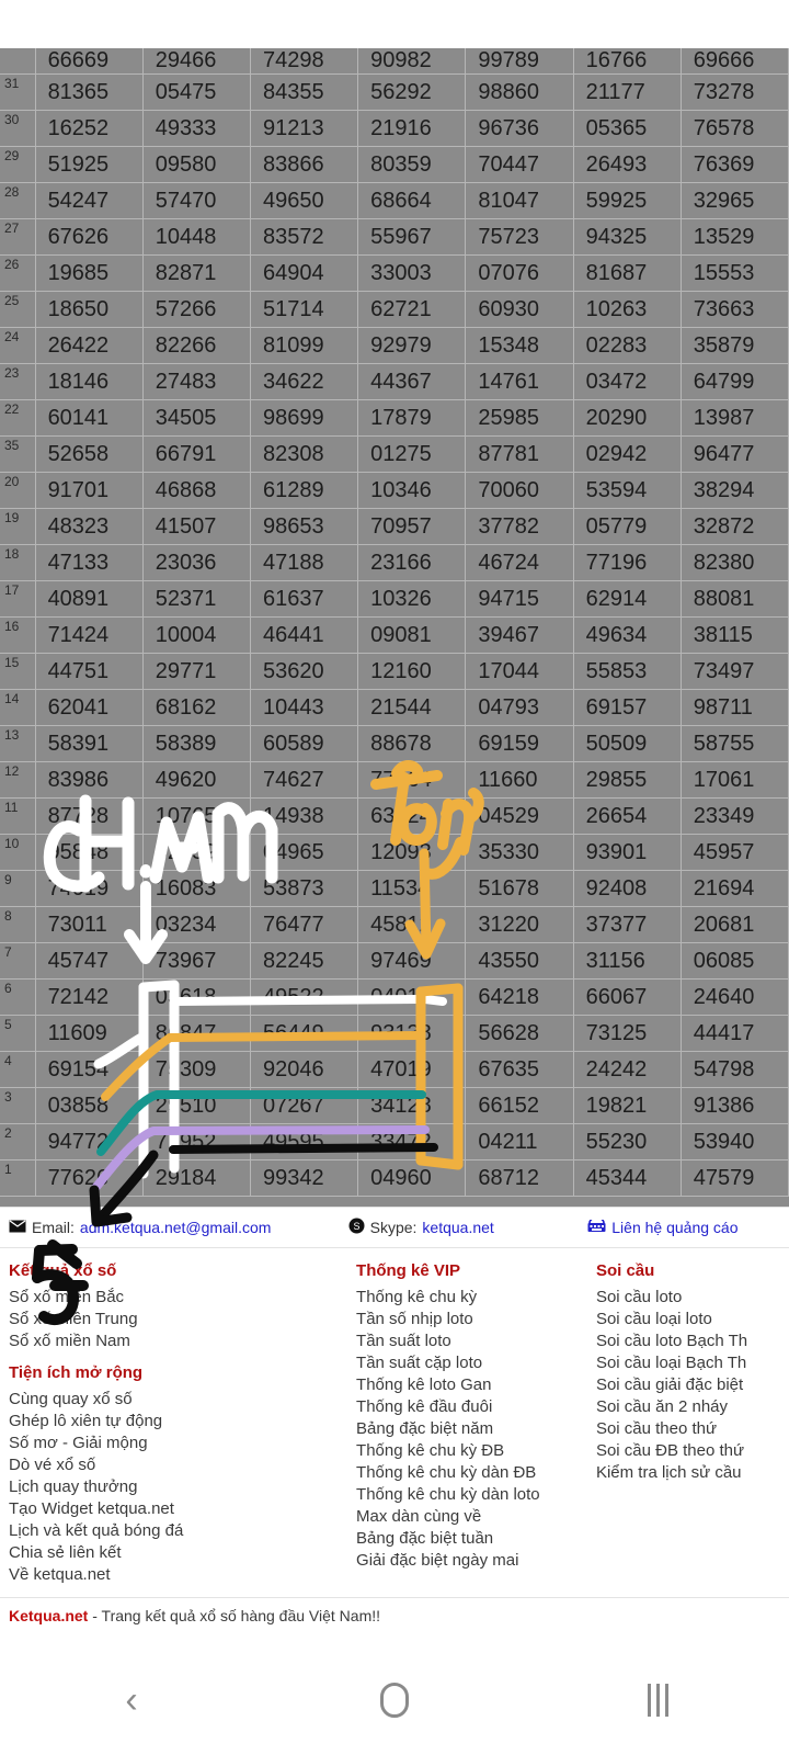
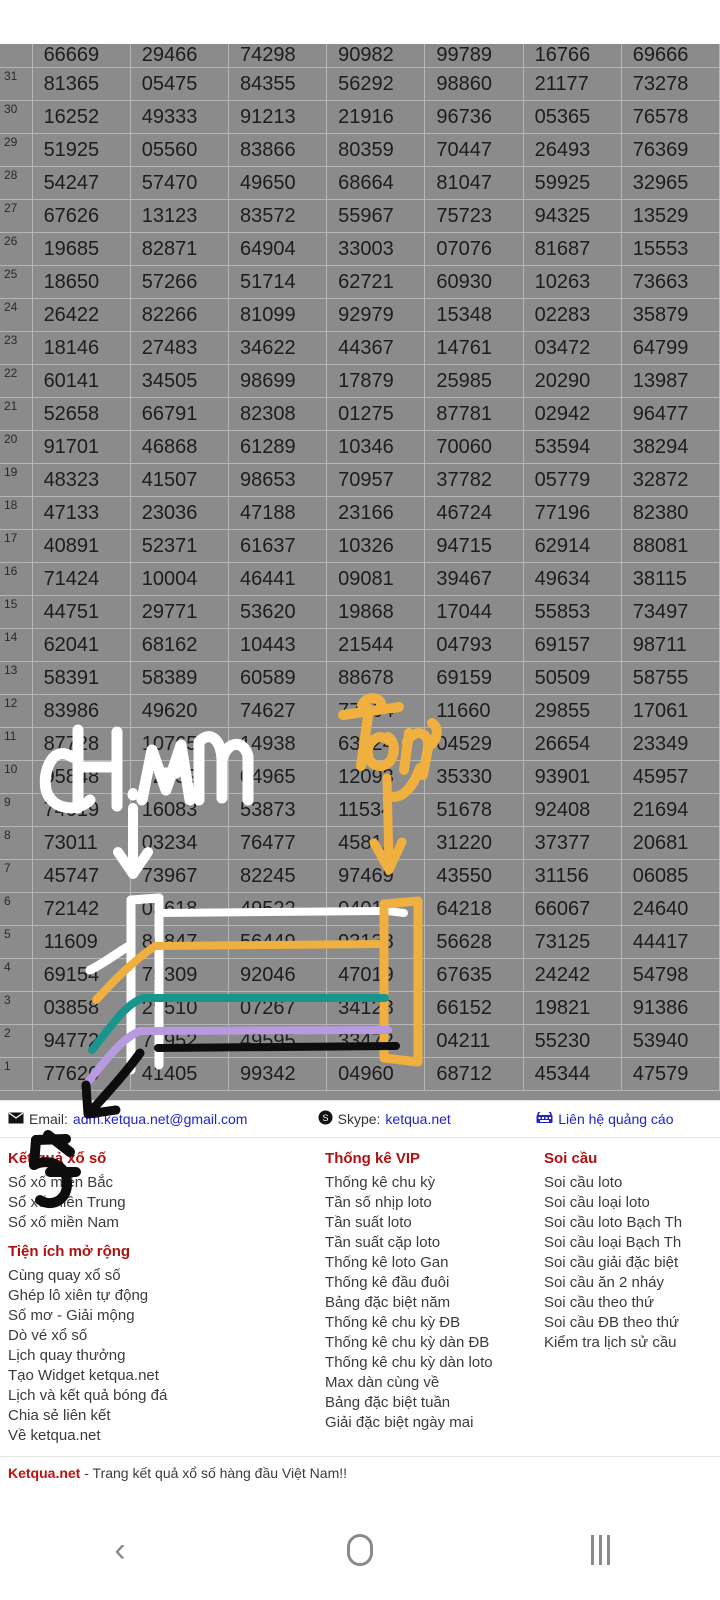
  	66669	29466	74298	90982	99789	16766	69666
  31	81365	05475	84355	56292	98860	21177	73278
  30	16252	49333	91213	21916	96736	05365	76578
- 29	51925	09580	83866	80359	70447	26493	76369
+ 29	51925	05560	83866	80359	70447	26493	76369
  28	54247	57470	49650	68664	81047	59925	32965
- 27	67626	10448	83572	55967	75723	94325	13529
+ 27	67626	13123	83572	55967	75723	94325	13529
  26	19685	82871	64904	33003	07076	81687	15553
  25	18650	57266	51714	62721	60930	10263	73663
  24	26422	82266	81099	92979	15348	02283	35879
  23	18146	27483	34622	44367	14761	03472	64799
  22	60141	34505	98699	17879	25985	20290	13987
- 35	52658	66791	82308	01275	87781	02942	96477
+ 21	52658	66791	82308	01275	87781	02942	96477
  20	91701	46868	61289	10346	70060	53594	38294
  19	48323	41507	98653	70957	37782	05779	32872
  18	47133	23036	47188	23166	46724	77196	82380
  17	40891	52371	61637	10326	94715	62914	88081
  16	71424	10004	46441	09081	39467	49634	38115
- 15	44751	29771	53620	12160	17044	55853	73497
+ 15	44751	29771	53620	19868	17044	55853	73497
  14	62041	68162	10443	21544	04793	69157	98711
  13	58391	58389	60589	88678	69159	50509	58755
  12	83986	49620	74627		11660	29855	17061
  11	8778	1075	4938	632	04529	26654	23349
  10	588	9	4965	1209	35330	93901	45957
  9	79	16083	53873	1153	51678	92408	21694
  8	73011	03234	76477	458	31220	37377	20681
  7	45747	73967	82245	97469	43550	31156	06085
  4	69154	7309	92046	4701	67635	24242	54798
  3	03858	2510	07267	3412	66152	19821	91386
  2	94772	7952	49595	3347	04211	55230	53940
- 1	7762	29184	99342	04960	68712	45344	47579
+ 1	7762	41405	99342	04960	68712	45344	47579
  Email:
  adm.ketqua.net@gmail.com
  S
  Skype:
  ketqua.net
  Liên hệ quảng cáo
  Kếả xổ số
  Sổ xố mn Bắc
  Sổ xiền Trung
  Sổ xố miền Nam
  Tiện ích mở rộng
  Cùng quay xổ số
  Ghép lô xiên tự động
  Số mơ - Giải mộng
  Dò vé xổ số
  Lịch quay thưởng
  Tạo Widget ketqua.net
  Lịch và kết quả bóng đá
  Chia sẻ liên kết
  Về ketqua.net
  Thống kê VIP
  Thống kê chu kỳ
  Tần số nhịp loto
  Tần suất loto
  Tần suất cặp loto
  Thống kê loto Gan
  Thống kê đầu đuôi
  Bảng đặc biệt năm
  Thống kê chu kỳ ĐB
  Thống kê chu kỳ dàn ĐB
  Thống kê chu kỳ dàn loto
  Max dàn cùng về
  Bảng đặc biệt tuần
  Giải đặc biệt ngày mai
  Soi cầu
  Soi cầu loto
  Soi cầu loại loto
  Soi cầu loto Bạch Th
  Soi cầu loại Bạch Th
  Soi cầu giải đặc biệt
  Soi cầu ăn 2 nháy
  Soi cầu theo thứ
  Soi cầu ĐB theo thứ
  Kiểm tra lịch sử cầu
  Ketqua.net - Trang kết quả xổ số hàng đầu Việt Nam!!
  ‹
